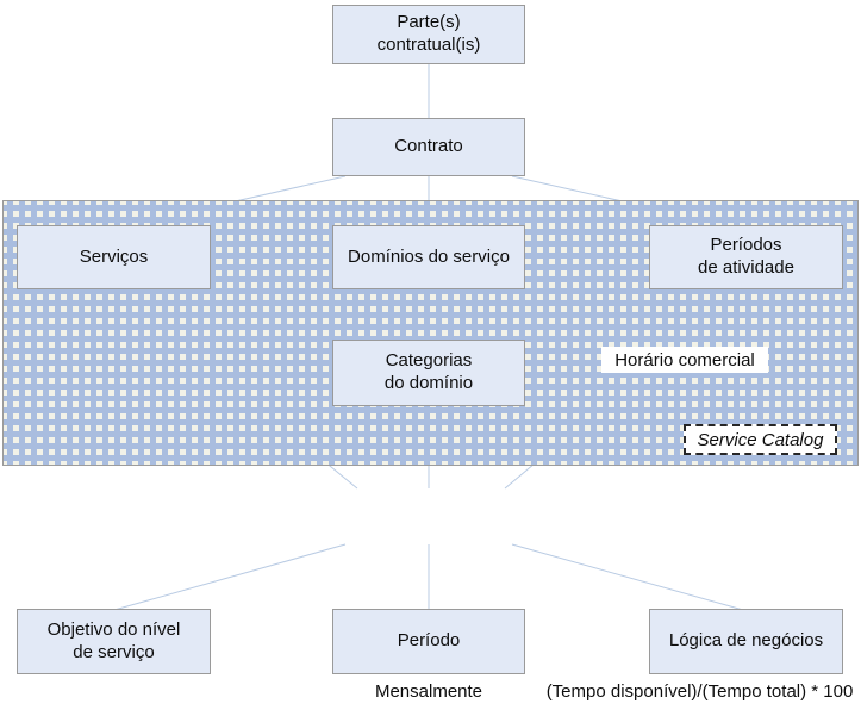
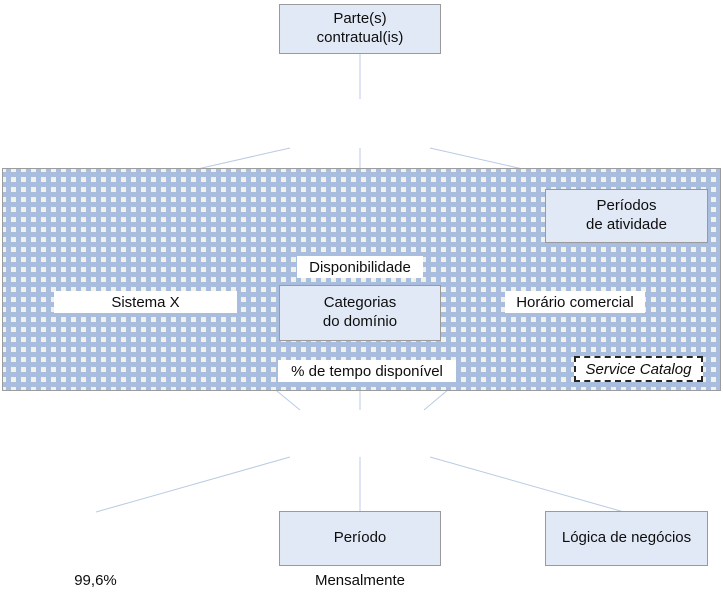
  Parte(s)
  contratual(is)
- Contrato
- Serviços
- Domínios do serviço
  Períodos
  de atividade
  Categorias
  do domínio
+ Sistema X
+ Disponibilidade
  Horário comercial
+ % de tempo disponível
  Service Catalog
- Objetivo do nível
- de serviço
  Período
  Lógica de negócios
+ 99,6%
  Mensalmente
- (Tempo disponível)/(Tempo total) * 100
